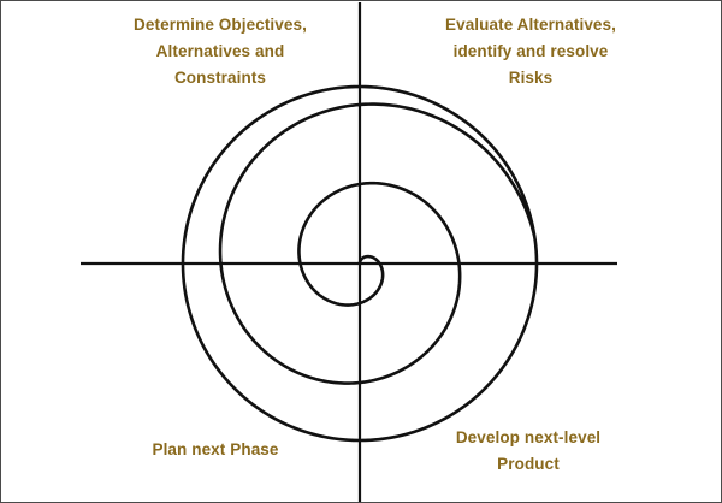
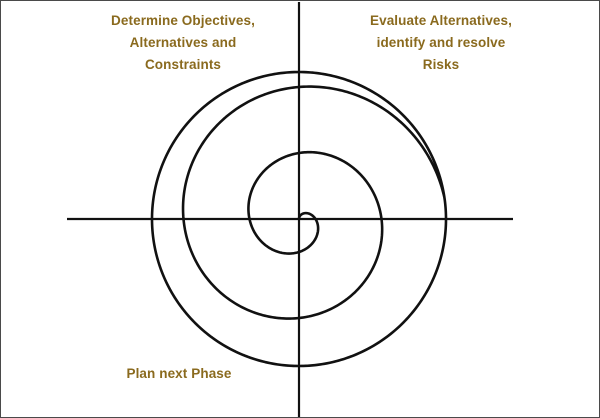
  Determine Objectives,
  Alternatives and
  Constraints
  Evaluate Alternatives,
  identify and resolve
  Risks
  Plan next Phase
- Develop next-level
- Product
